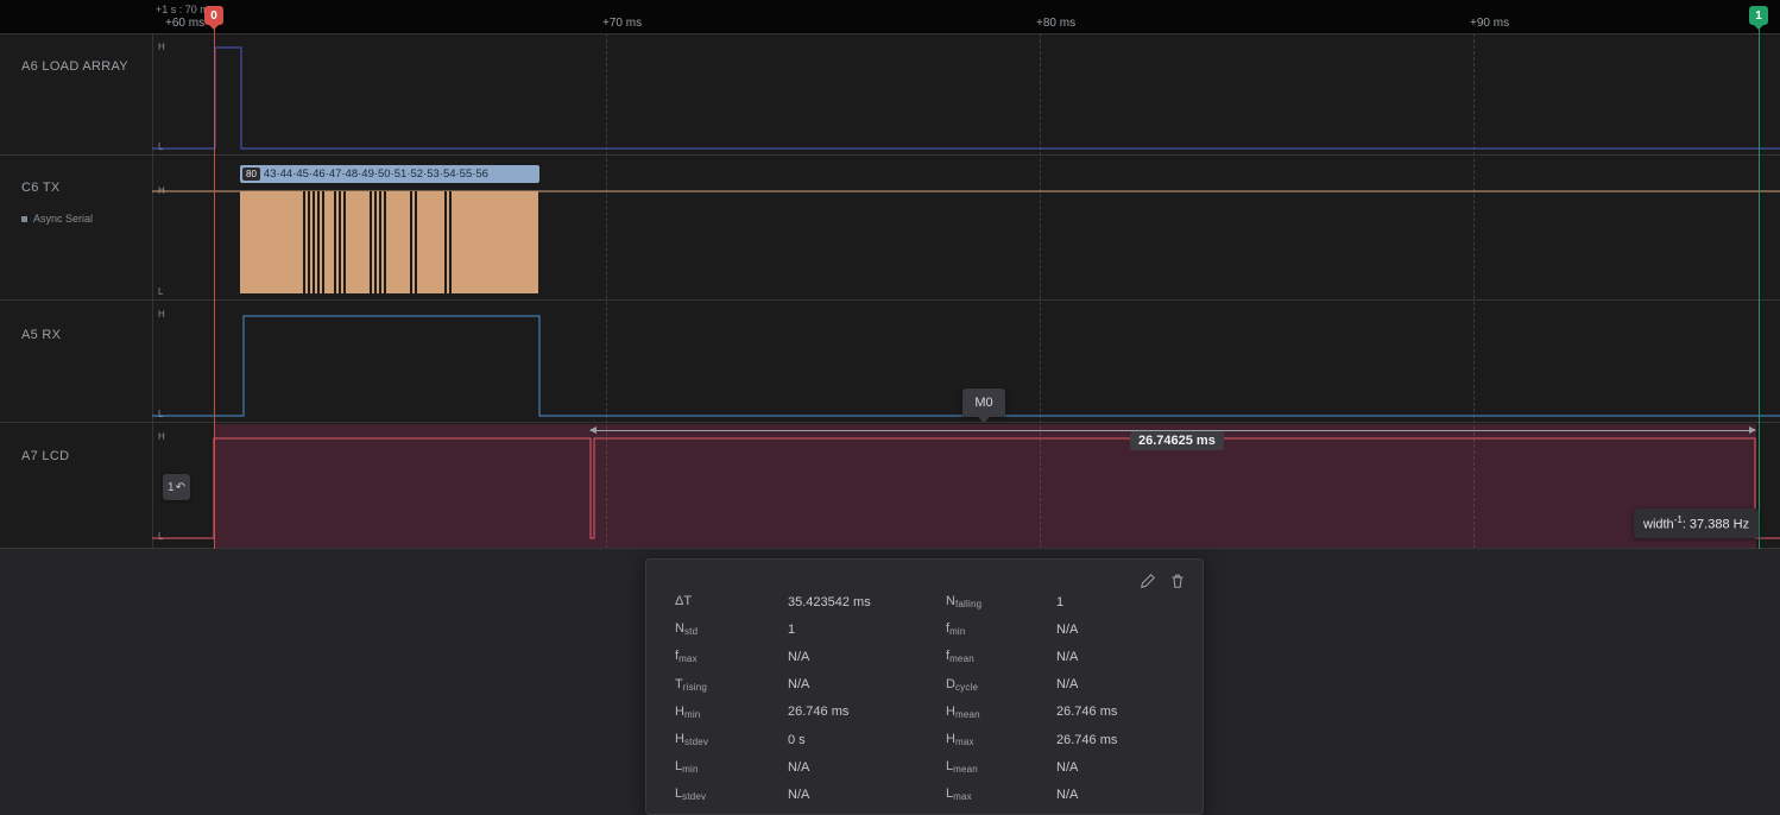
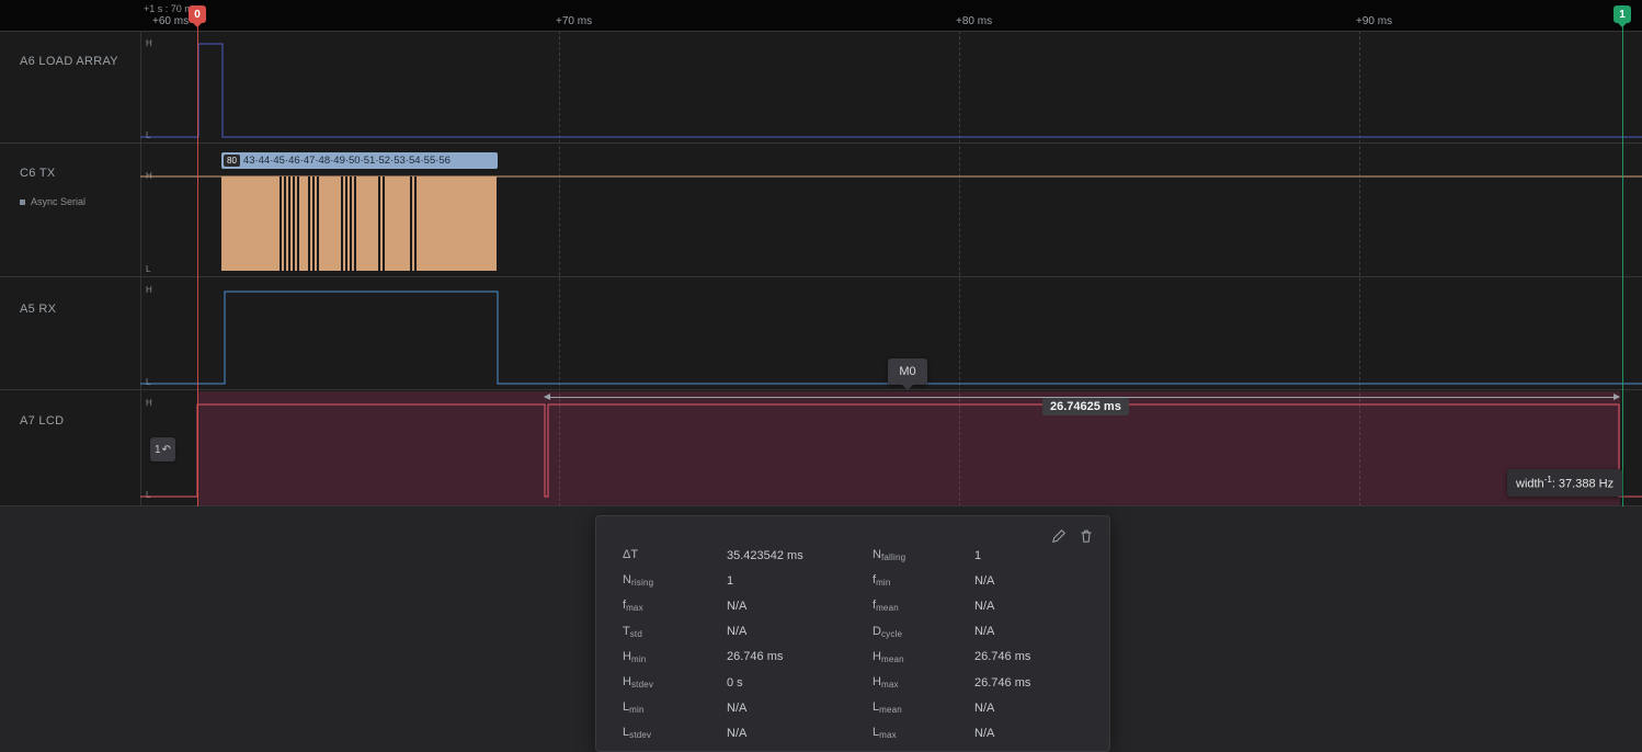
  +1 s : 70
  +60 ms
  +70 ms
  +80 ms
  +90 ms
  A6 LOAD ARRAY
  C6 TX
  Async Serial
  A5 RX
  A7 LCD
  H
  L
  L
  H
  L
  H
  L
  80
  43·44·45·46·47·48·49·50·51·52·53·54·55·56
  26.74625 ms
  M0
  width-1: 37.388 Hz
  1
  ↶
  0
  1
  ΔT
  35.423542 ms
  Nfalling
  1
- Nstd
+ Nrising
  1
  fmin
  N/A
  fmax
  N/A
  fmean
  N/A
- Trising
+ Tstd
  N/A
  Dcycle
  N/A
  Hmin
  26.746 ms
  Hmean
  26.746 ms
  Hstdev
  0 s
  Hmax
  26.746 ms
  Lmin
  N/A
  Lmean
  N/A
  Lstdev
  N/A
  Lmax
  N/A
